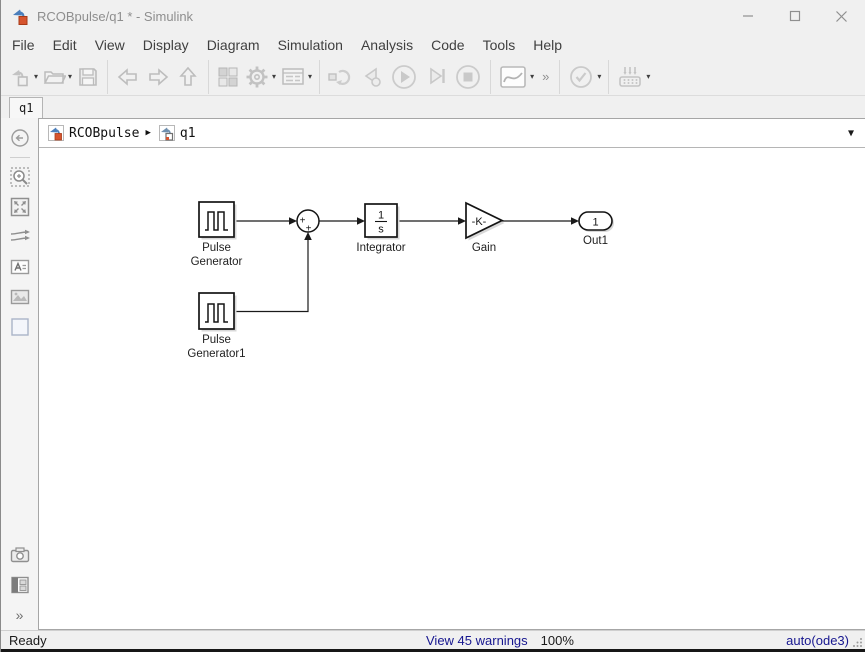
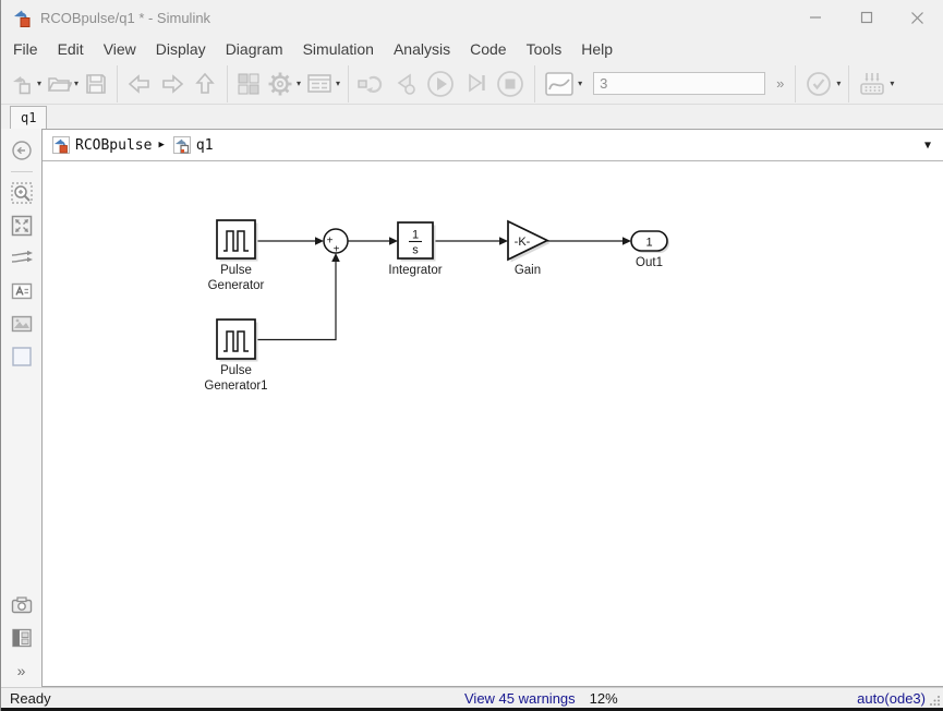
  RCOBpulse/q1 * - Simulink
  File
  Edit
  View
  Display
  Diagram
  Simulation
  Analysis
  Code
  Tools
  Help
  ▾
  ▾
  ▾
  ▾
  ▾
+ 3
  »
  ▾
  ▾
  q1
  »
  RCOBpulse
  ▶
  q1
  ▼
  Pulse
  Generator
  +
  +
  1
  s
  Integrator
  -K-
  Gain
  1
  Out1
  Pulse
  Generator1
  Ready
  View 45 warnings
- 100%
+ 12%
  auto(ode3)
